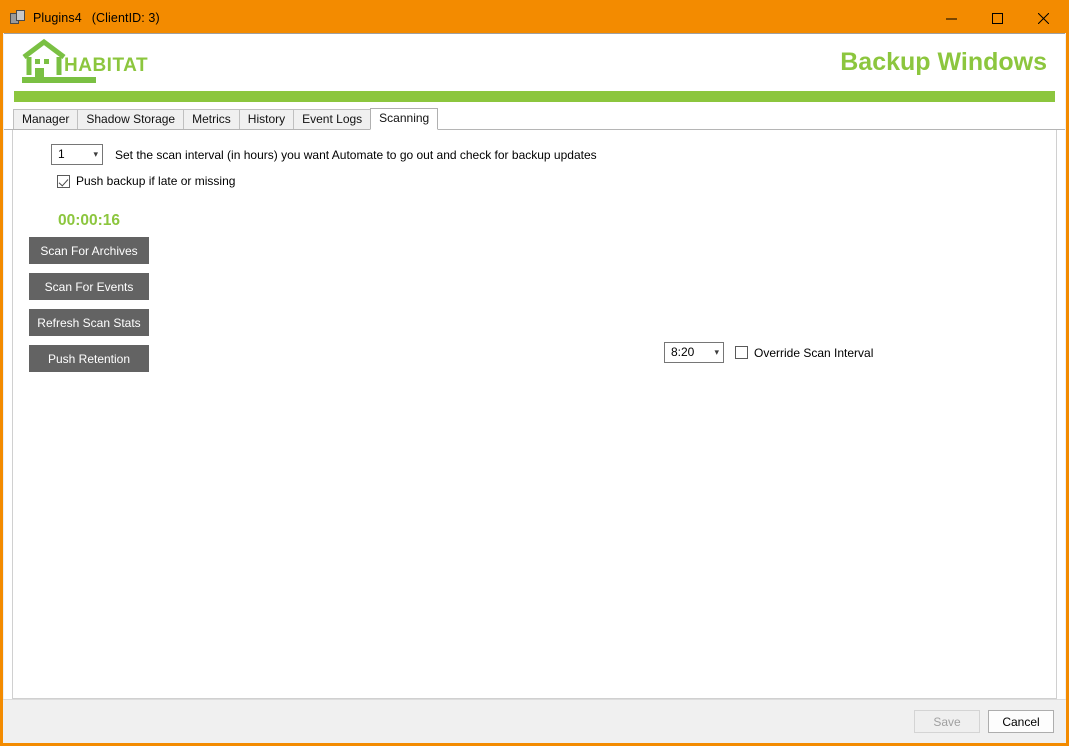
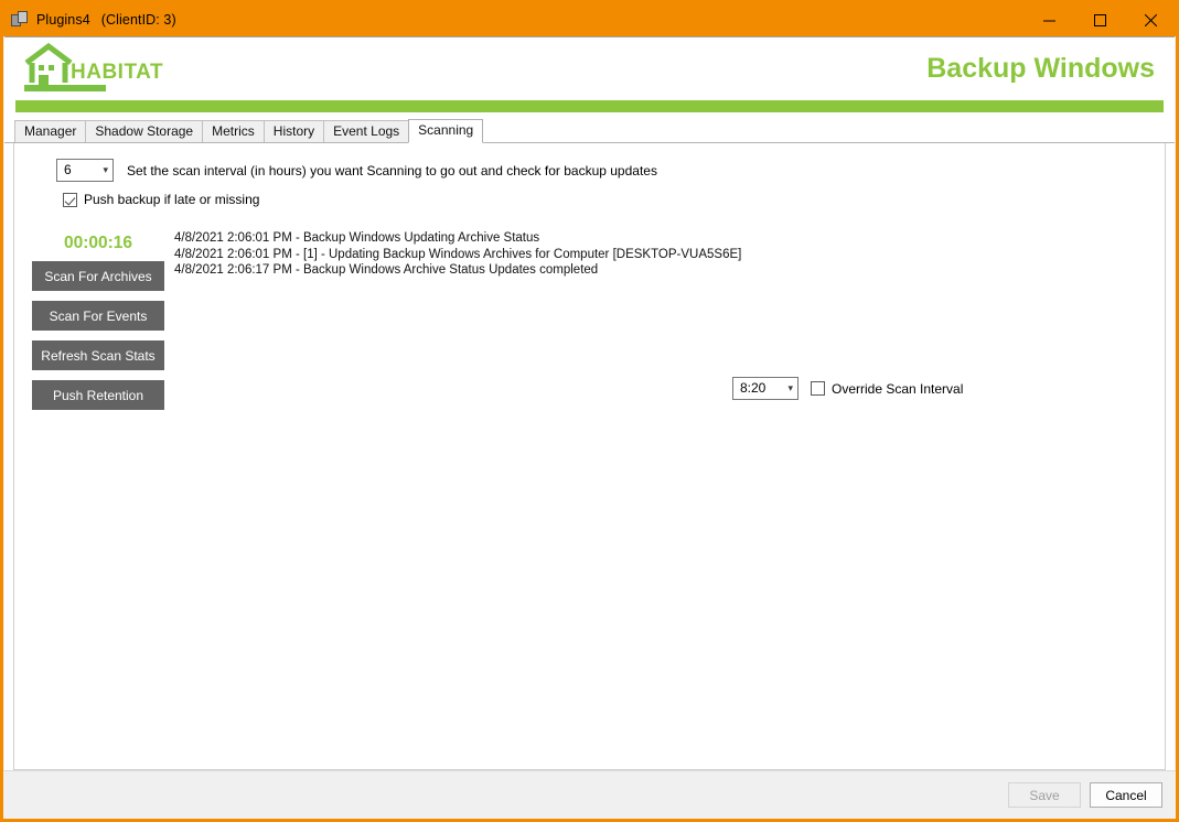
  Plugins4
  (ClientID: 3)
  HABITAT
  Backup Windows
  Manager
  Shadow Storage
  Metrics
  History
  Event Logs
  Scanning
- 1
+ 6
  ▾
- Set the scan interval (in hours) you want Automate to go out and check for backup updates
+ Set the scan interval (in hours) you want Scanning to go out and check for backup updates
  8:20
  ▾
  Override Scan Interval
  Push backup if late or missing
  00:00:16
  Scan For Archives
  Scan For Events
  Refresh Scan Stats
  Push Retention
+ 4/8/2021 2:06:01 PM - Backup Windows Updating Archive Status
+ 4/8/2021 2:06:01 PM - [1] - Updating Backup Windows Archives for Computer [DESKTOP-VUA5S6E]
+ 4/8/2021 2:06:17 PM - Backup Windows Archive Status Updates completed
  Save
  Cancel
